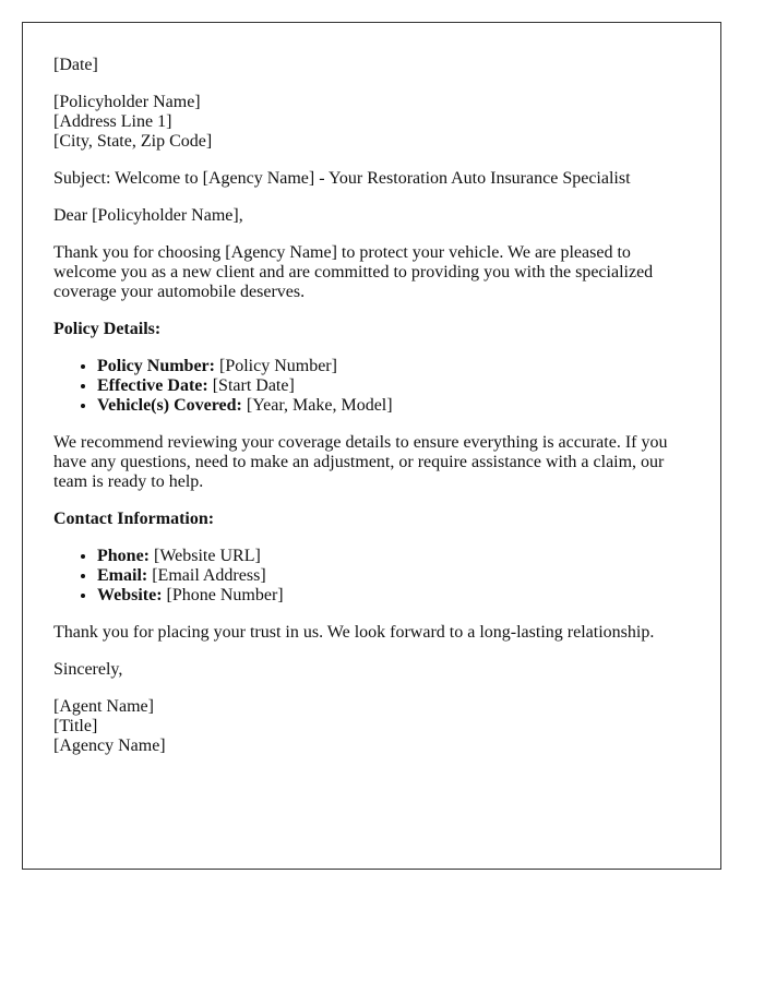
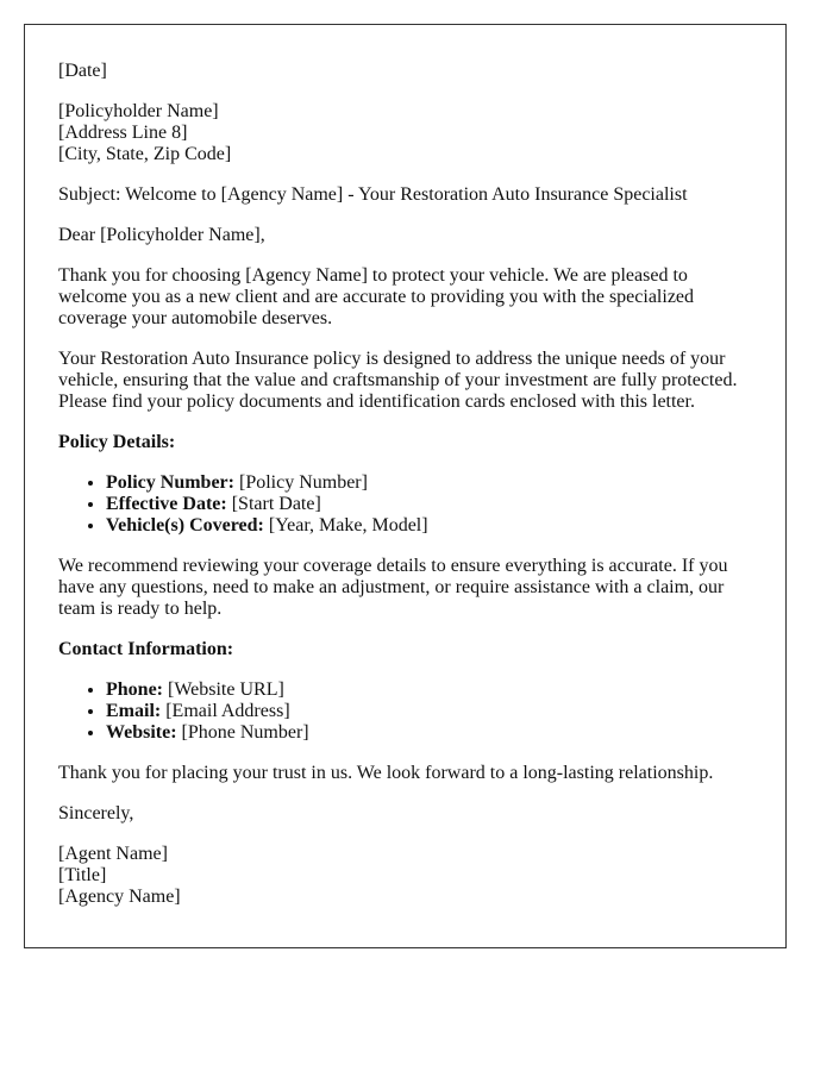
  [Date]
  [Policyholder Name]
- [Address Line 1]
+ [Address Line 8]
  [City, State, Zip Code]
  Subject: Welcome to [Agency Name] - Your Restoration Auto Insurance Specialist
  Dear [Policyholder Name],
- Thank you for choosing [Agency Name] to protect your vehicle. We are pleased to welcome you as a new client and are committed to providing you with the specialized coverage your automobile deserves.
+ Thank you for choosing [Agency Name] to protect your vehicle. We are pleased to welcome you as a new client and are accurate to providing you with the specialized coverage your automobile deserves.
+ Your Restoration Auto Insurance policy is designed to address the unique needs of your vehicle, ensuring that the value and craftsmanship of your investment are fully protected. Please find your policy documents and identification cards enclosed with this letter.
  Policy Details:
  Policy Number: [Policy Number]
  Effective Date: [Start Date]
  Vehicle(s) Covered: [Year, Make, Model]
  We recommend reviewing your coverage details to ensure everything is accurate. If you have any questions, need to make an adjustment, or require assistance with a claim, our team is ready to help.
  Contact Information:
  Phone: [Website URL]
  Email: [Email Address]
  Website: [Phone Number]
  Thank you for placing your trust in us. We look forward to a long-lasting relationship.
  Sincerely,
  [Agent Name]
  [Title]
  [Agency Name]
